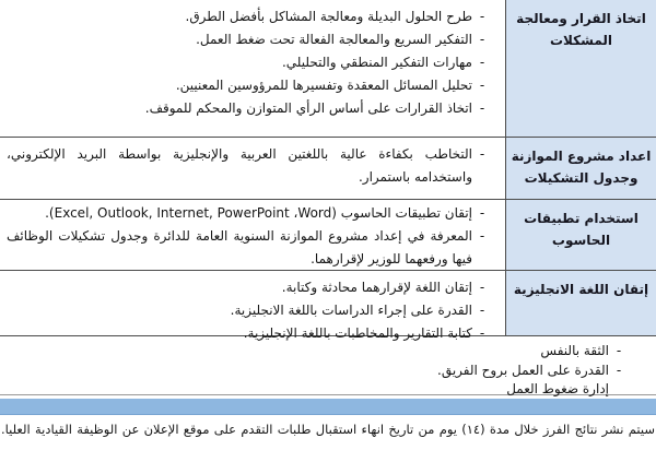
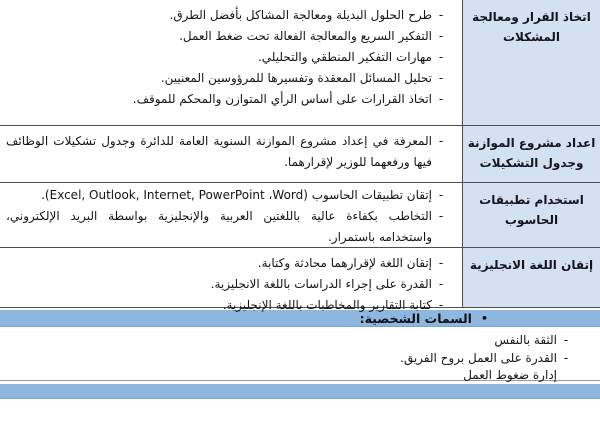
  اتخاذ القرار ومعالجة المشكلات
  -
  طرح الحلول البديلة ومعالجة المشاكل بأفضل الطرق.
  -
  التفكير السريع والمعالجة الفعالة تحت ضغط العمل.
  -
  مهارات التفكير المنطقي والتحليلي.
  -
  تحليل المسائل المعقدة وتفسيرها للمرؤوسين المعنيين.
  -
  اتخاذ القرارات على أساس الرأي المتوازن والمحكم للموقف.
  اعداد مشروع الموازنة وجدول التشكيلات
  -
- التخاطب بكفاءة عالية باللغتين العربية والإنجليزية بواسطة البريد الإلكتروني، واستخدامه باستمرار.
+ المعرفة في إعداد مشروع الموازنة السنوية العامة للدائرة وجدول تشكيلات الوظائف فيها ورفعهما للوزير لإقرارهما.
  استخدام تطبيقات الحاسوب
  -
  إتقان تطبيقات الحاسوب (Excel, Outlook, Internet, PowerPoint ،Word).
  -
- المعرفة في إعداد مشروع الموازنة السنوية العامة للدائرة وجدول تشكيلات الوظائف فيها ورفعهما للوزير لإقرارهما.
+ التخاطب بكفاءة عالية باللغتين العربية والإنجليزية بواسطة البريد الإلكتروني، واستخدامه باستمرار.
  إتقان اللغة الانجليزية
  -
  إتقان اللغة لإقرارهما محادثة وكتابة.
  -
  القدرة على إجراء الدراسات باللغة الانجليزية.
  -
  كتابة التقارير والمخاطبات باللغة الإنجليزية.
+ •
+ السمات الشخصية:
  -
  الثقة بالنفس
  -
  القدرة على العمل بروح الفريق.
  إدارة ضغوط العمل
- سيتم نشر نتائج الفرز خلال مدة (١٤) يوم من تاريخ انهاء استقبال طلبات التقدم على موقع الإعلان عن الوظيفة القيادية العليا.
